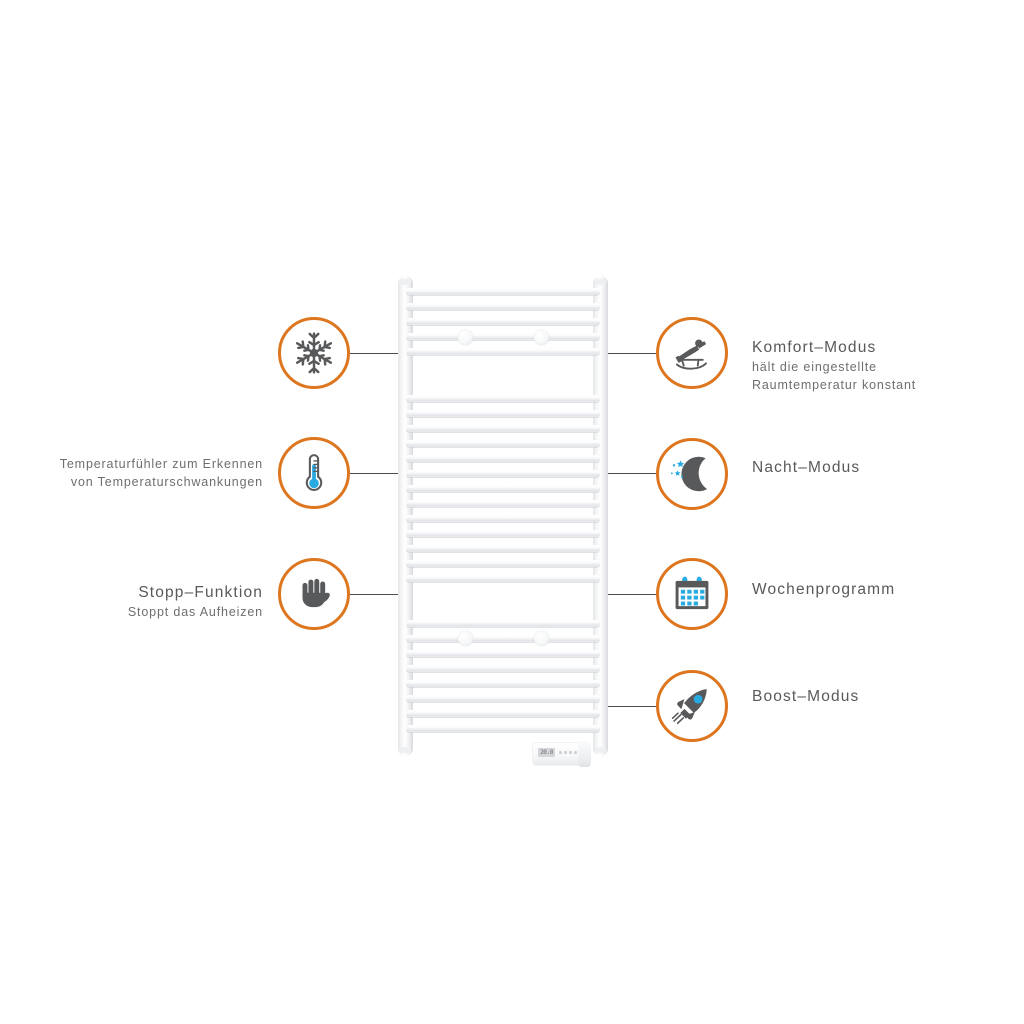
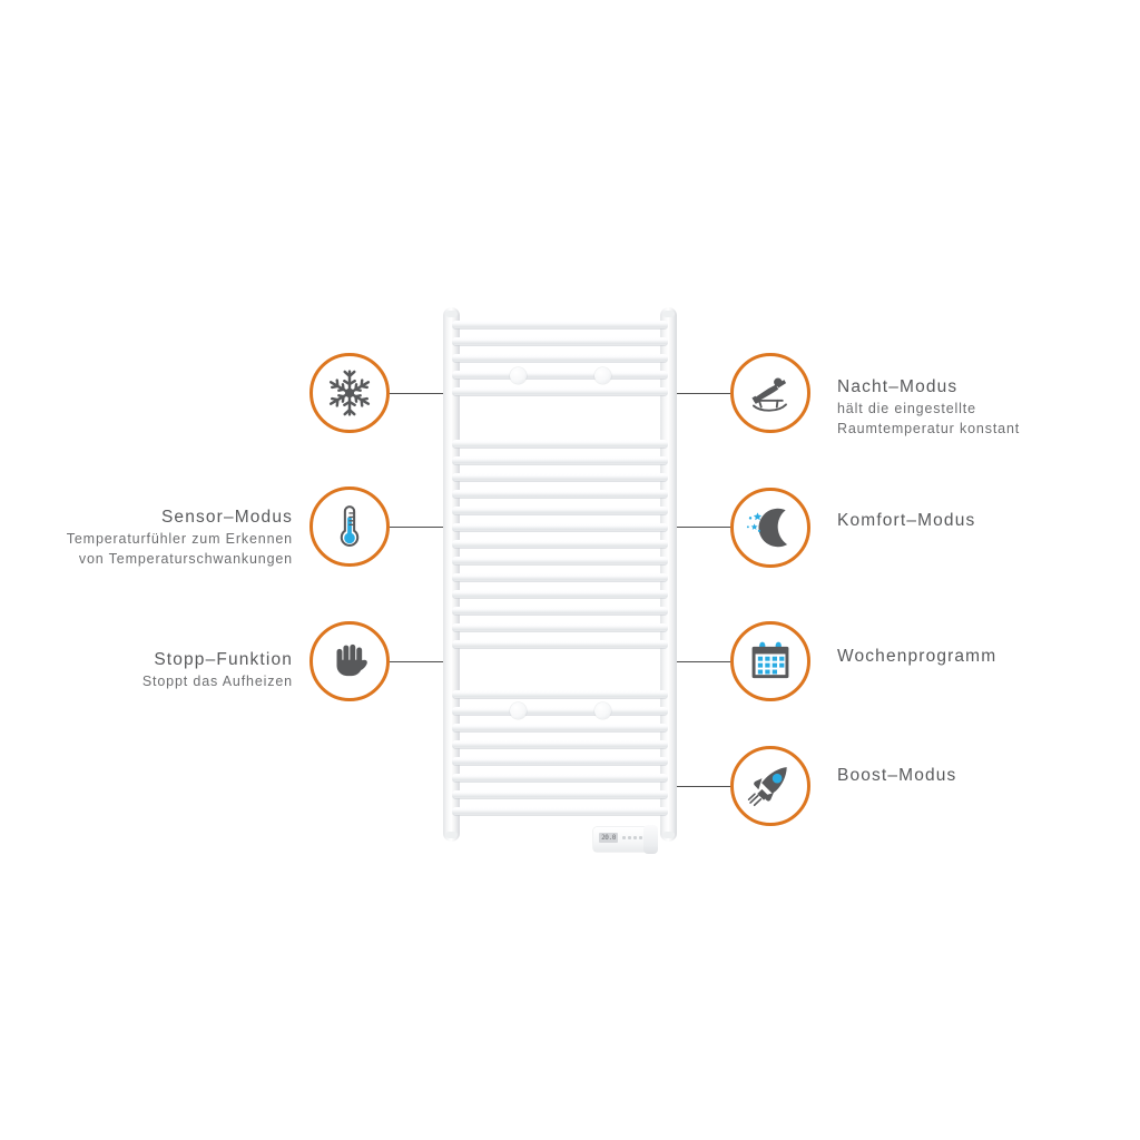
+ Sensor–Modus
  Temperaturfühler zum Erkennen
  von Temperaturschwankungen
  Stopp–Funktion
  Stoppt das Aufheizen
- Komfort–Modus
+ Nacht–Modus
  hält die eingestellte
  Raumtemperatur konstant
- Nacht–Modus
+ Komfort–Modus
  Wochenprogramm
  Boost–Modus
